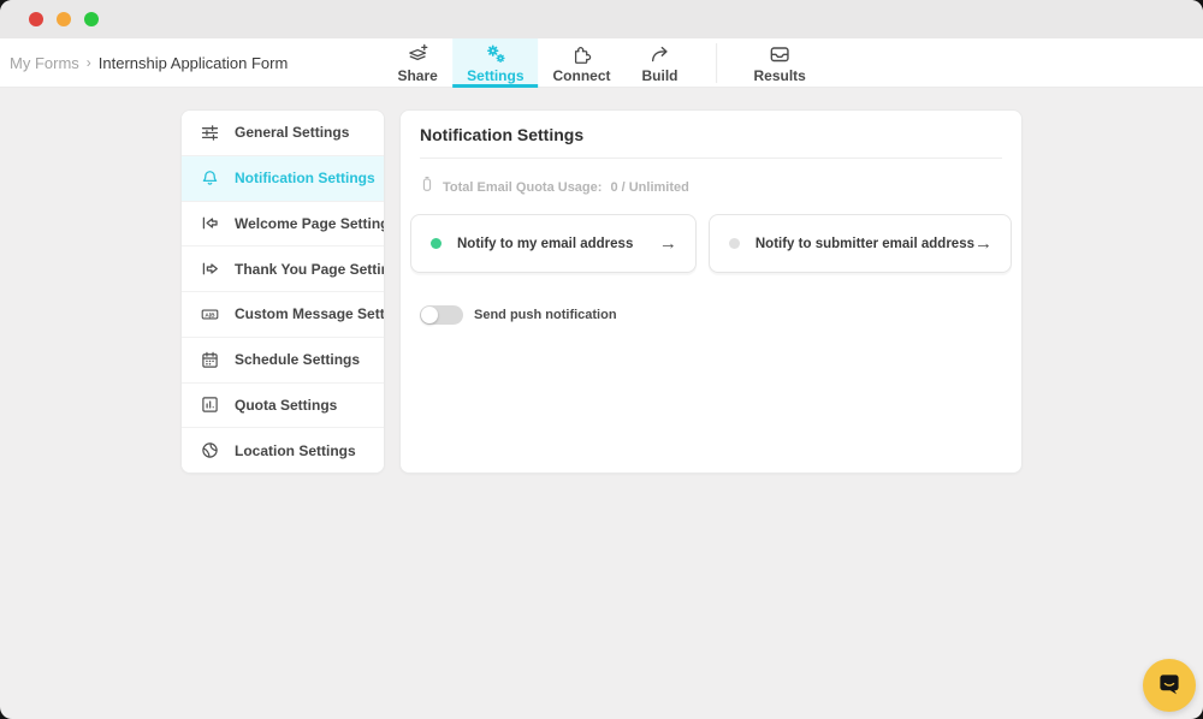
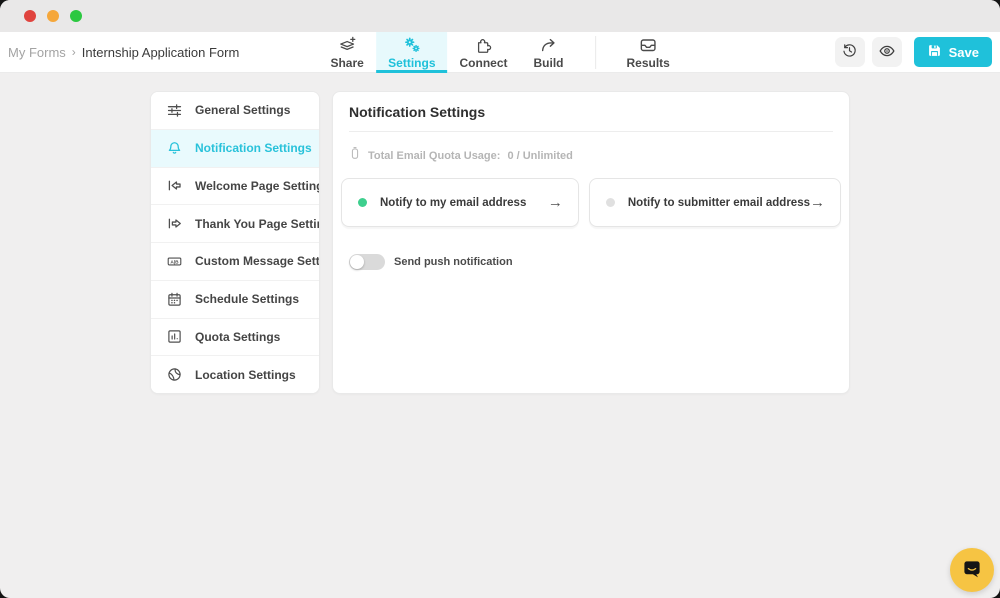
  My Forms
  ›
  Internship Application Form
  Share
  Settings
  Connect
  Build
  Results
+ Save
  General Settings
  Notification Settings
  Welcome Page Settin
  Thank You Page Setti
  Custom Message Sett
  Schedule Settings
  Quota Settings
  Location Settings
  Notification Settings
  Total Email Quota Usage:
  0 / Unlimited
  Notify to my email address
  →
  Notify to submitter email address
  →
  Send push notification
